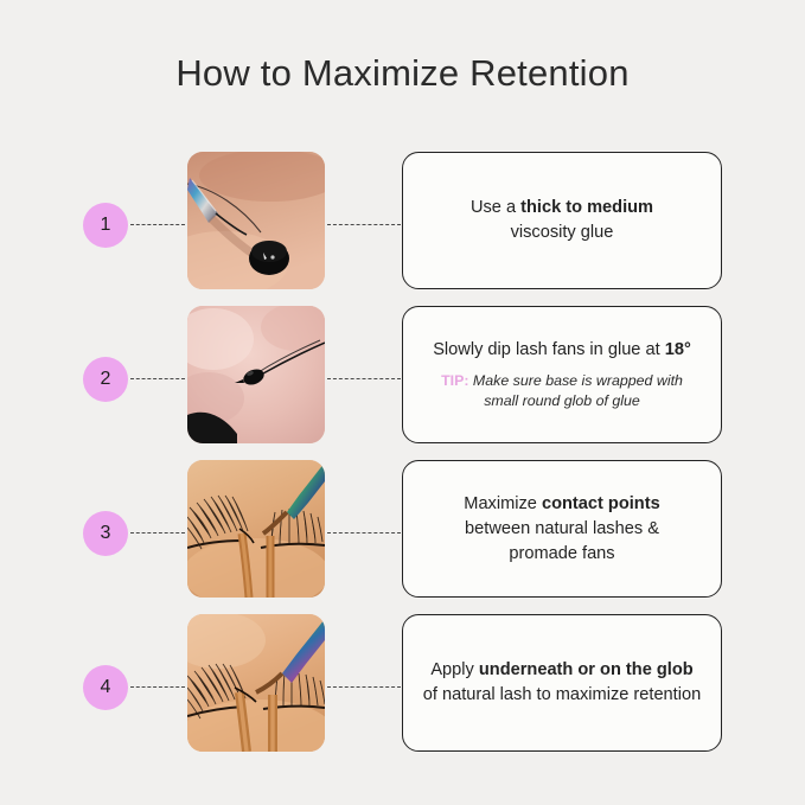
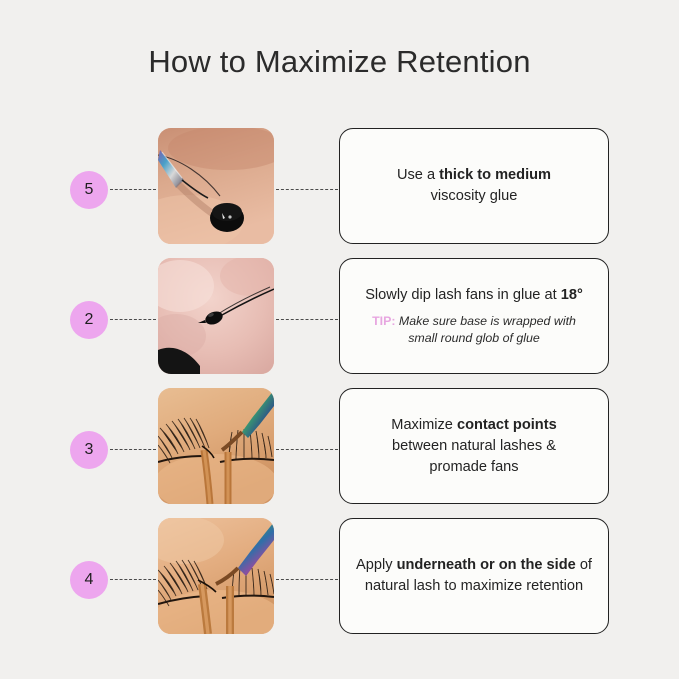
  How to Maximize Retention
- 1
+ 5
  Use a thick to medium
  viscosity glue
  2
  Slowly dip lash fans in glue at 18°
  TIP: Make sure base is wrapped with small round glob of glue
  3
  Maximize contact points
  between natural lashes &
  promade fans
  4
- Apply underneath or on the glob of natural lash to maximize retention
+ Apply underneath or on the side of natural lash to maximize retention
